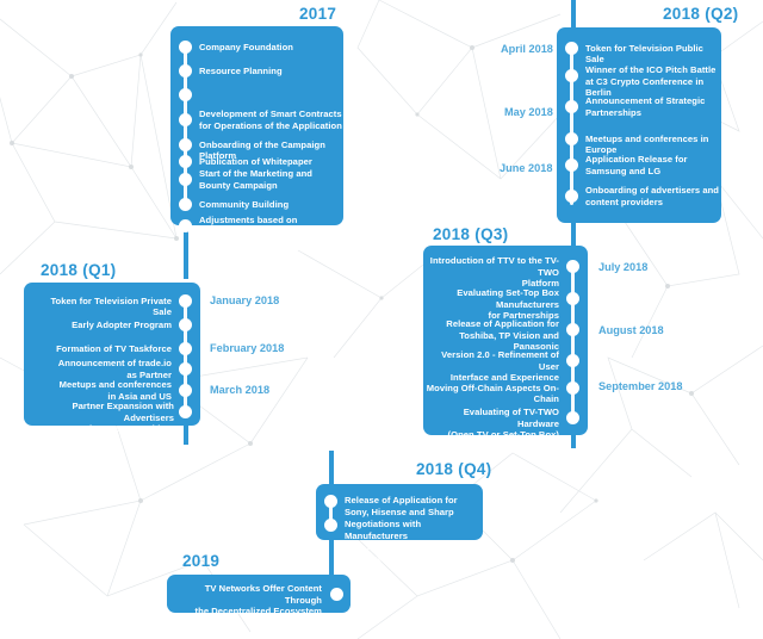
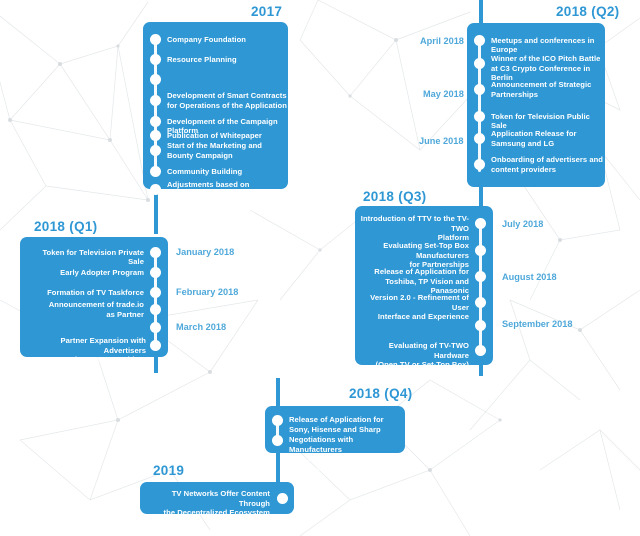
  2017
  Company Foundation
  Resource Planning
  Development of Smart Contracts
  for Operations of the Application
- Onboarding of the Campaign Platform
+ Development of the Campaign Platform
  Publication of Whitepaper
  Start of the Marketing and
  Bounty Campaign
  Community Building
  2018 (Q1)
  Token for Television Private Sale
  Early Adopter Program
  Formation of TV Taskforce
  Announcement of trade.io
  as Partner
- Meetups and conferences
- in Asia and US
  Partner Expansion with Advertisers
  and Content Providers
  January 2018
  February 2018
  March 2018
  2018 (Q2)
- Token for Television Public Sale
+ Meetups and conferences in Europe
  Winner of the ICO Pitch Battle
  at C3 Crypto Conference in Berlin
  Announcement of Strategic
  Partnerships
- Meetups and conferences in Europe
+ Token for Television Public Sale
  Application Release for
  Samsung and LG
  Onboarding of advertisers and
  content providers
  April 2018
  May 2018
  June 2018
  2018 (Q3)
  Introduction of TTV to the TV-TWO
  Platform
  Evaluating Set-Top Box Manufacturers
  for Partnerships
  Release of Application for
  Toshiba, TP Vision and Panasonic
  Version 2.0 - Refinement of User
  Interface and Experience
- Moving Off-Chain Aspects On-Chain
  Evaluating of TV-TWO Hardware
  (Open TV or Set-Top Box)
  July 2018
  August 2018
  September 2018
  2018 (Q4)
  Release of Application for
  Sony, Hisense and Sharp
  Negotiations with Manufacturers
  2019
  TV Networks Offer Content Through
  the Decentralized Ecosystem
